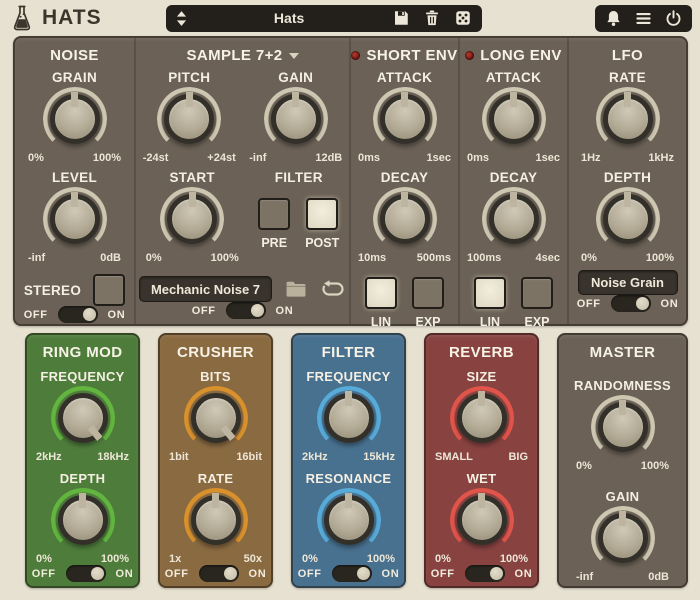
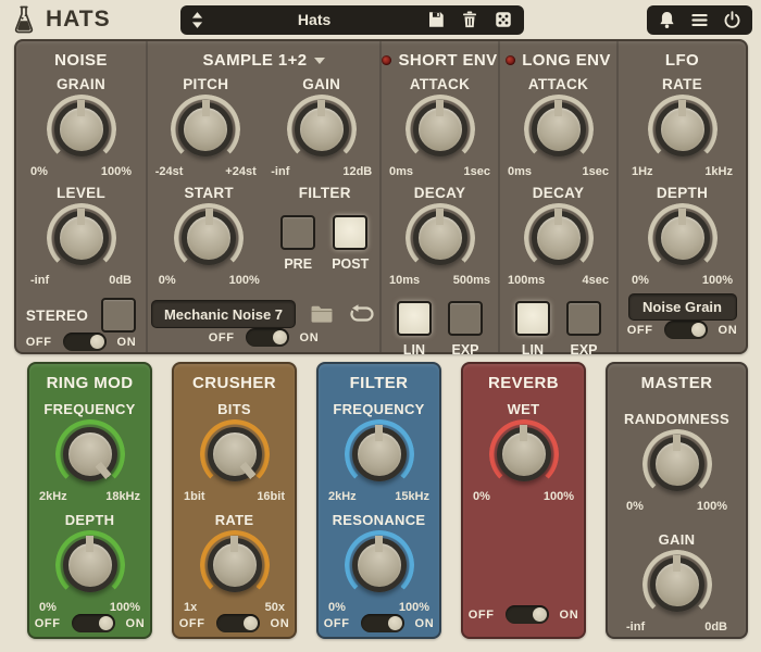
  HATS
  Hats
  NOISE
  GRAIN
  0%
  100%
  LEVEL
  -inf
  0dB
  STEREO
  OFF
  ON
- SAMPLE 7+2
+ SAMPLE 1+2
  PITCH
  -24st
  +24st
  GAIN
  -inf
  12dB
  START
  0%
  100%
  FILTER
  PRE
  POST
  Mechanic Noise 7
  OFF
  ON
  SHORT ENV
  ATTACK
  0ms
  1sec
  DECAY
  10ms
  500ms
  LIN
  EXP
  LONG ENV
  ATTACK
  0ms
  1sec
  DECAY
  100ms
  4sec
  LIN
  EXP
  LFO
  RATE
  1Hz
  1kHz
  DEPTH
  0%
  100%
  Noise Grain
  OFF
  ON
  RING MOD
  FREQUENCY
  2kHz
  18kHz
  DEPTH
  0%
  100%
  OFF
  ON
  CRUSHER
  BITS
  1bit
  16bit
  RATE
  1x
  50x
  OFF
  ON
  FILTER
  FREQUENCY
  2kHz
  15kHz
  RESONANCE
  0%
  100%
  OFF
  ON
  REVERB
- SIZE
- SMALL
- BIG
  WET
  0%
  100%
  OFF
  ON
  MASTER
  RANDOMNESS
  0%
  100%
  GAIN
  -inf
  0dB
